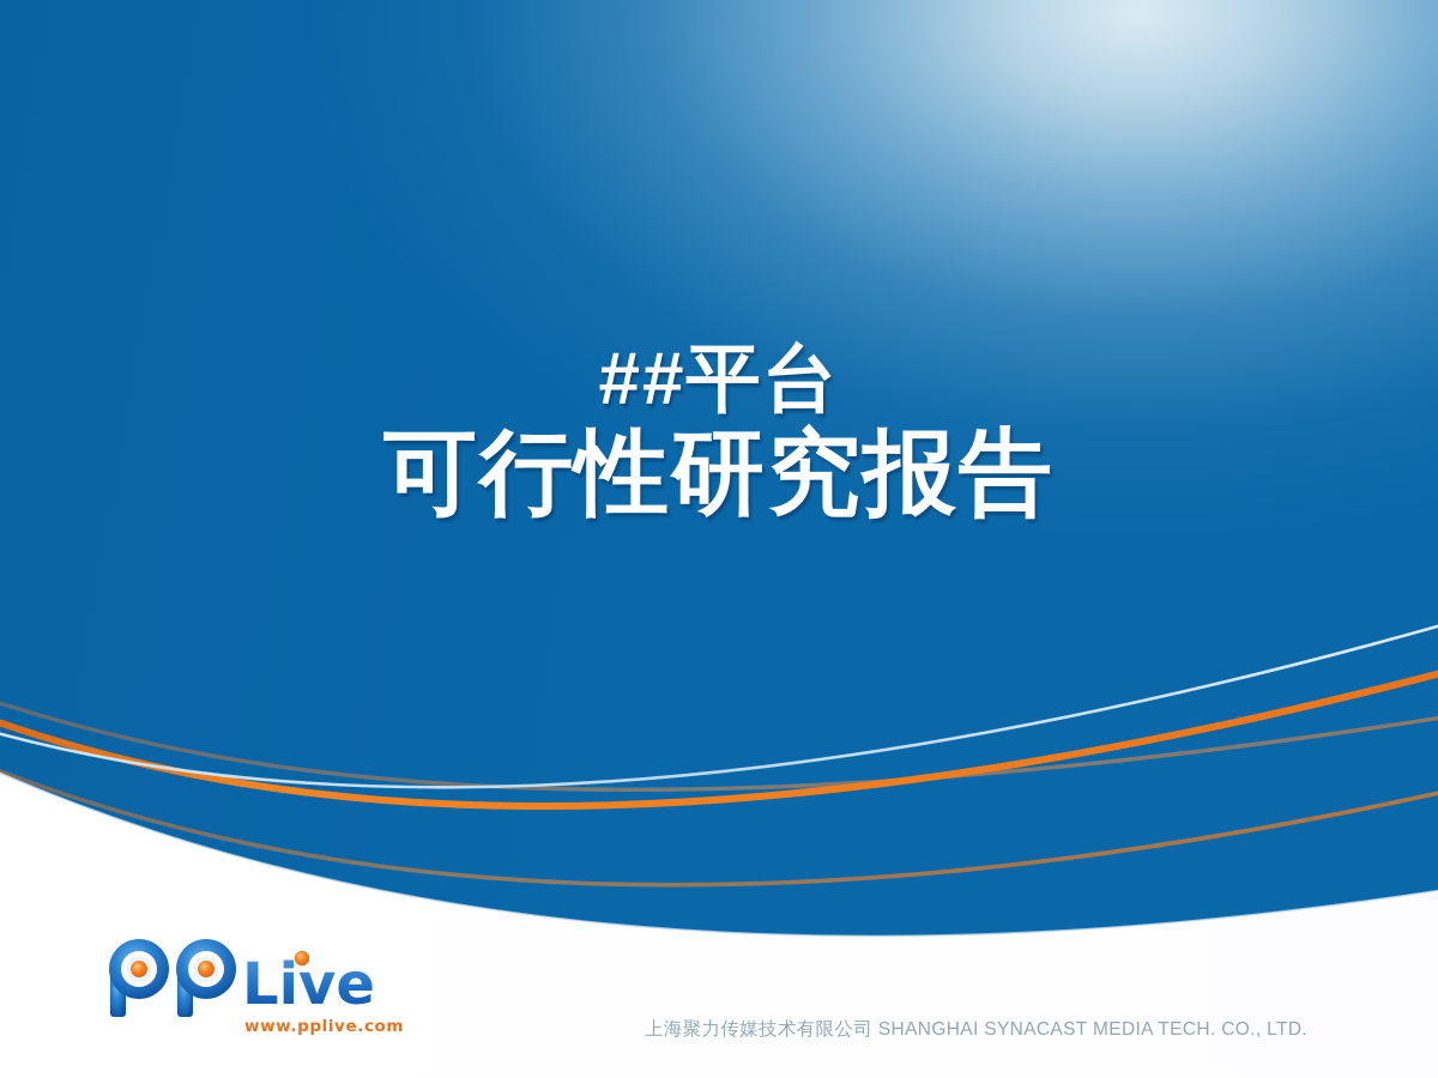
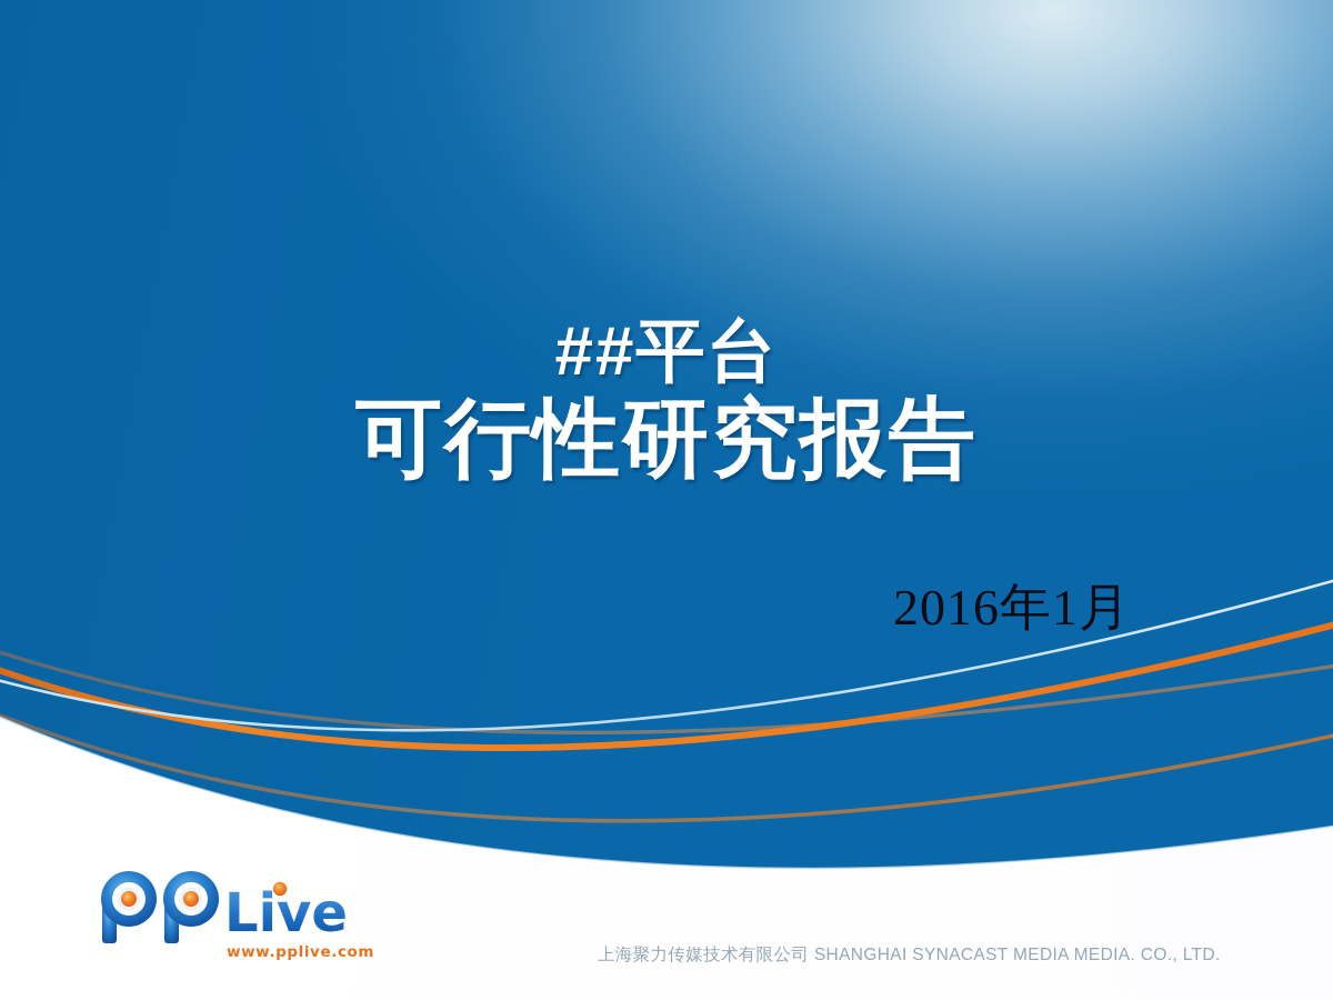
  ##平台
  可行性研究报告
+ 2016年1月
  Live
  www.pplive.com
- 上海聚力传媒技术有限公司 SHANGHAI SYNACAST MEDIA TECH. CO., LTD.
+ 上海聚力传媒技术有限公司 SHANGHAI SYNACAST MEDIA MEDIA. CO., LTD.
